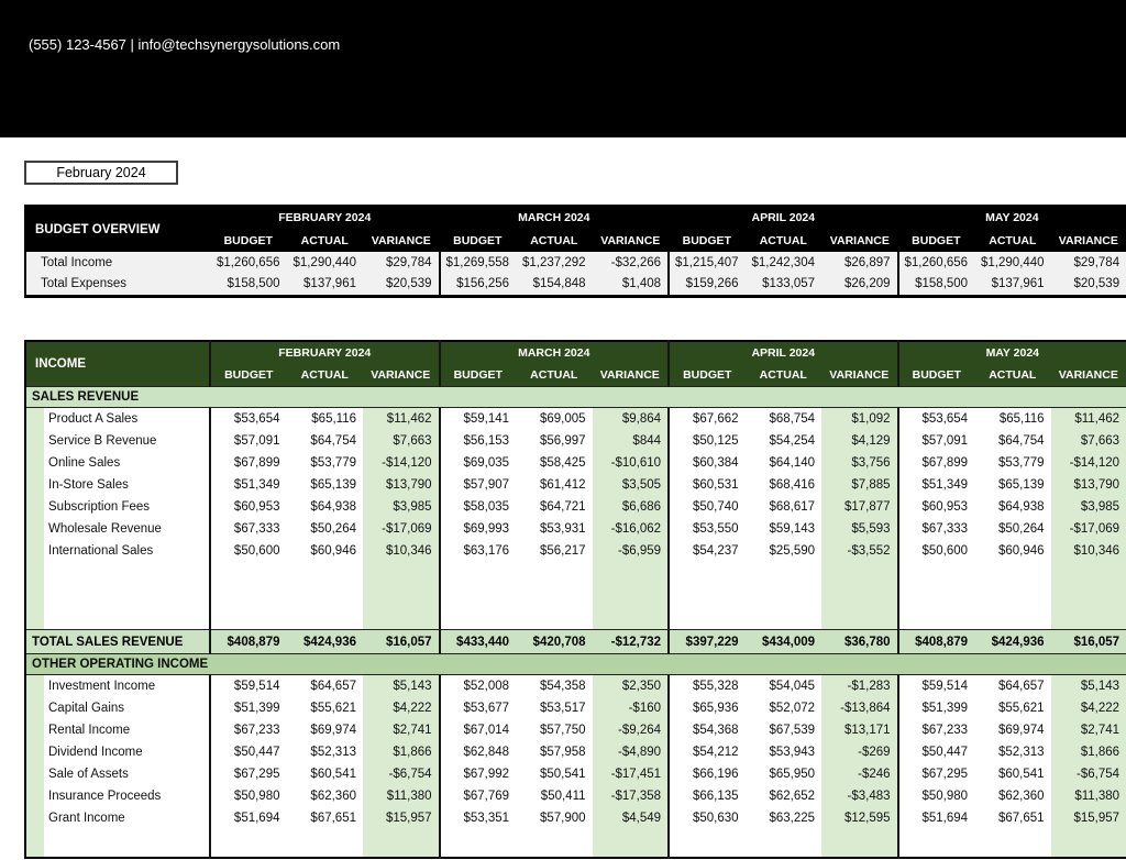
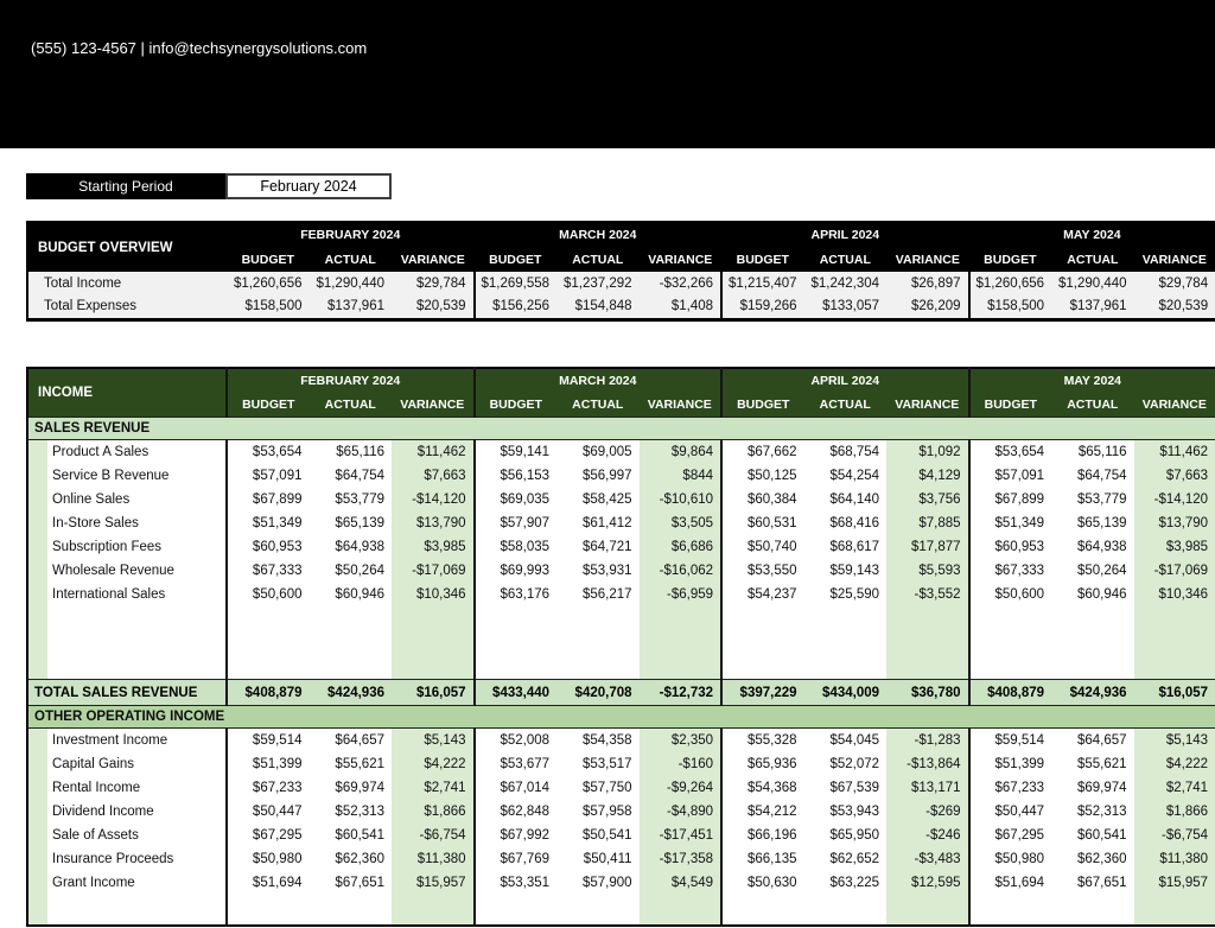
  (555) 123-4567 | info@techsynergysolutions.com
+ Starting Period
  February 2024
  BUDGET OVERVIEW	FEBRUARY 2024	MARCH 2024	APRIL 2024	MAY 2024
  BUDGET	ACTUAL	VARIANCE	BUDGET	ACTUAL	VARIANCE	BUDGET	ACTUAL	VARIANCE	BUDGET	ACTUAL	VARIANCE
  Total Income	$1,260,656	$1,290,440	$29,784	$1,269,558	$1,237,292	-$32,266	$1,215,407	$1,242,304	$26,897	$1,260,656	$1,290,440	$29,784
  Total Expenses	$158,500	$137,961	$20,539	$156,256	$154,848	$1,408	$159,266	$133,057	$26,209	$158,500	$137,961	$20,539
  INCOME	FEBRUARY 2024	MARCH 2024	APRIL 2024	MAY 2024
  BUDGET	ACTUAL	VARIANCE	BUDGET	ACTUAL	VARIANCE	BUDGET	ACTUAL	VARIANCE	BUDGET	ACTUAL	VARIANCE
  SALES REVENUE
  Product A Sales	$53,654	$65,116	$11,462	$59,141	$69,005	$9,864	$67,662	$68,754	$1,092	$53,654	$65,116	$11,462
  Service B Revenue	$57,091	$64,754	$7,663	$56,153	$56,997	$844	$50,125	$54,254	$4,129	$57,091	$64,754	$7,663
  Online Sales	$67,899	$53,779	-$14,120	$69,035	$58,425	-$10,610	$60,384	$64,140	$3,756	$67,899	$53,779	-$14,120
  In-Store Sales	$51,349	$65,139	$13,790	$57,907	$61,412	$3,505	$60,531	$68,416	$7,885	$51,349	$65,139	$13,790
  Subscription Fees	$60,953	$64,938	$3,985	$58,035	$64,721	$6,686	$50,740	$68,617	$17,877	$60,953	$64,938	$3,985
  Wholesale Revenue	$67,333	$50,264	-$17,069	$69,993	$53,931	-$16,062	$53,550	$59,143	$5,593	$67,333	$50,264	-$17,069
  International Sales	$50,600	$60,946	$10,346	$63,176	$56,217	-$6,959	$54,237	$25,590	-$3,552	$50,600	$60,946	$10,346
  TOTAL SALES REVENUE	$408,879	$424,936	$16,057	$433,440	$420,708	-$12,732	$397,229	$434,009	$36,780	$408,879	$424,936	$16,057
  OTHER OPERATING INCOME
  Investment Income	$59,514	$64,657	$5,143	$52,008	$54,358	$2,350	$55,328	$54,045	-$1,283	$59,514	$64,657	$5,143
  Capital Gains	$51,399	$55,621	$4,222	$53,677	$53,517	-$160	$65,936	$52,072	-$13,864	$51,399	$55,621	$4,222
  Rental Income	$67,233	$69,974	$2,741	$67,014	$57,750	-$9,264	$54,368	$67,539	$13,171	$67,233	$69,974	$2,741
  Dividend Income	$50,447	$52,313	$1,866	$62,848	$57,958	-$4,890	$54,212	$53,943	-$269	$50,447	$52,313	$1,866
  Sale of Assets	$67,295	$60,541	-$6,754	$67,992	$50,541	-$17,451	$66,196	$65,950	-$246	$67,295	$60,541	-$6,754
  Insurance Proceeds	$50,980	$62,360	$11,380	$67,769	$50,411	-$17,358	$66,135	$62,652	-$3,483	$50,980	$62,360	$11,380
  Grant Income	$51,694	$67,651	$15,957	$53,351	$57,900	$4,549	$50,630	$63,225	$12,595	$51,694	$67,651	$15,957
